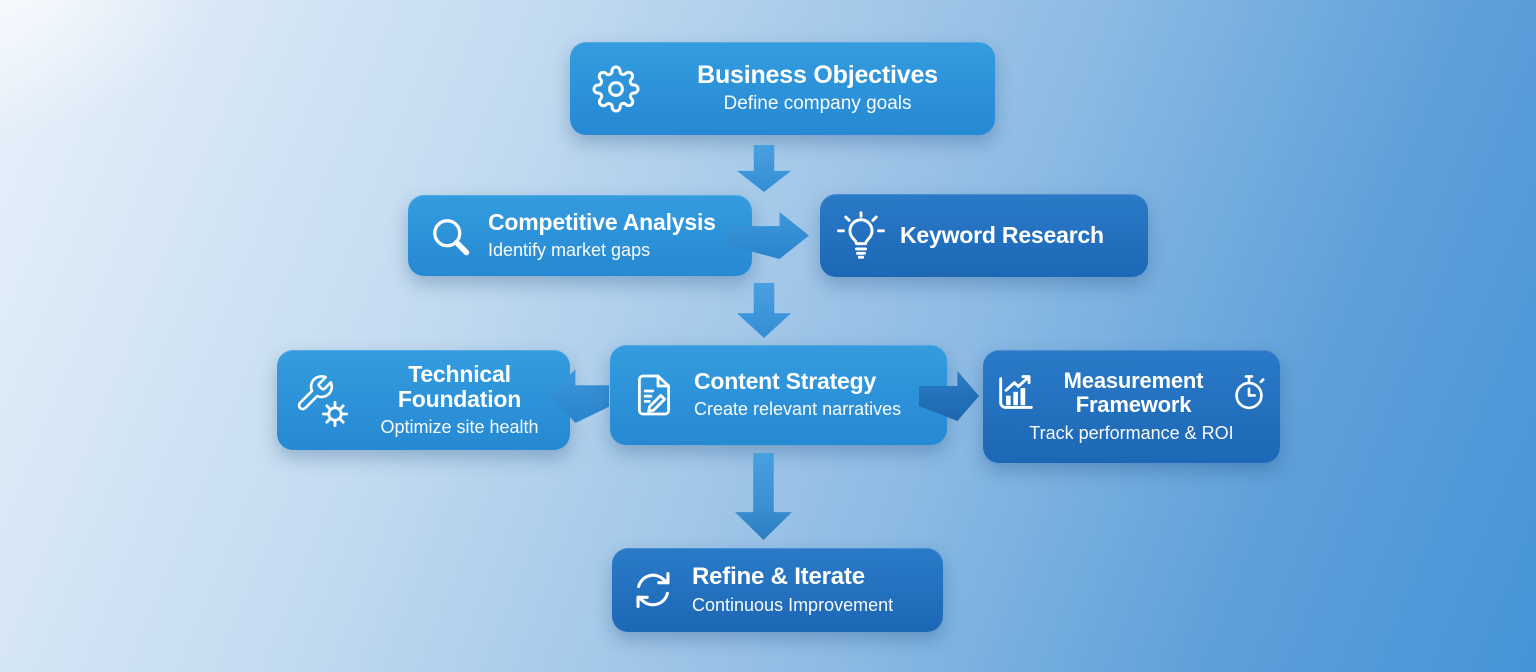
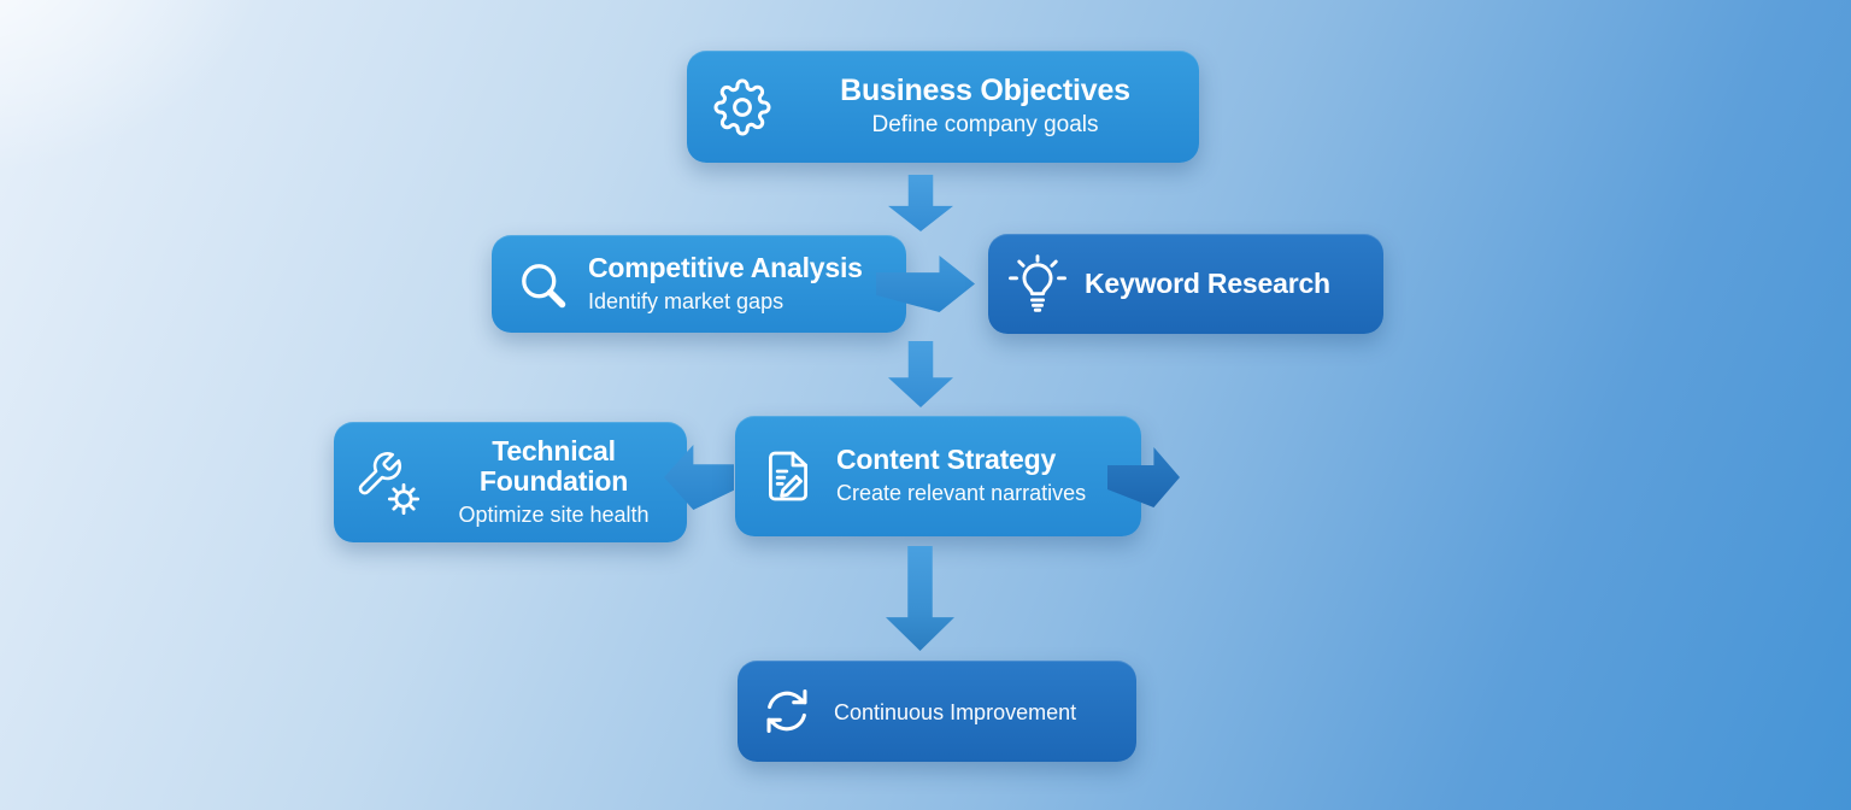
  Business Objectives
  Define company goals
  Competitive Analysis
  Identify market gaps
  Keyword Research
  Technical Foundation
  Optimize site health
  Content Strategy
  Create relevant narratives
- Measurement Framework
- Track performance & ROI
- Refine & Iterate
  Continuous Improvement
